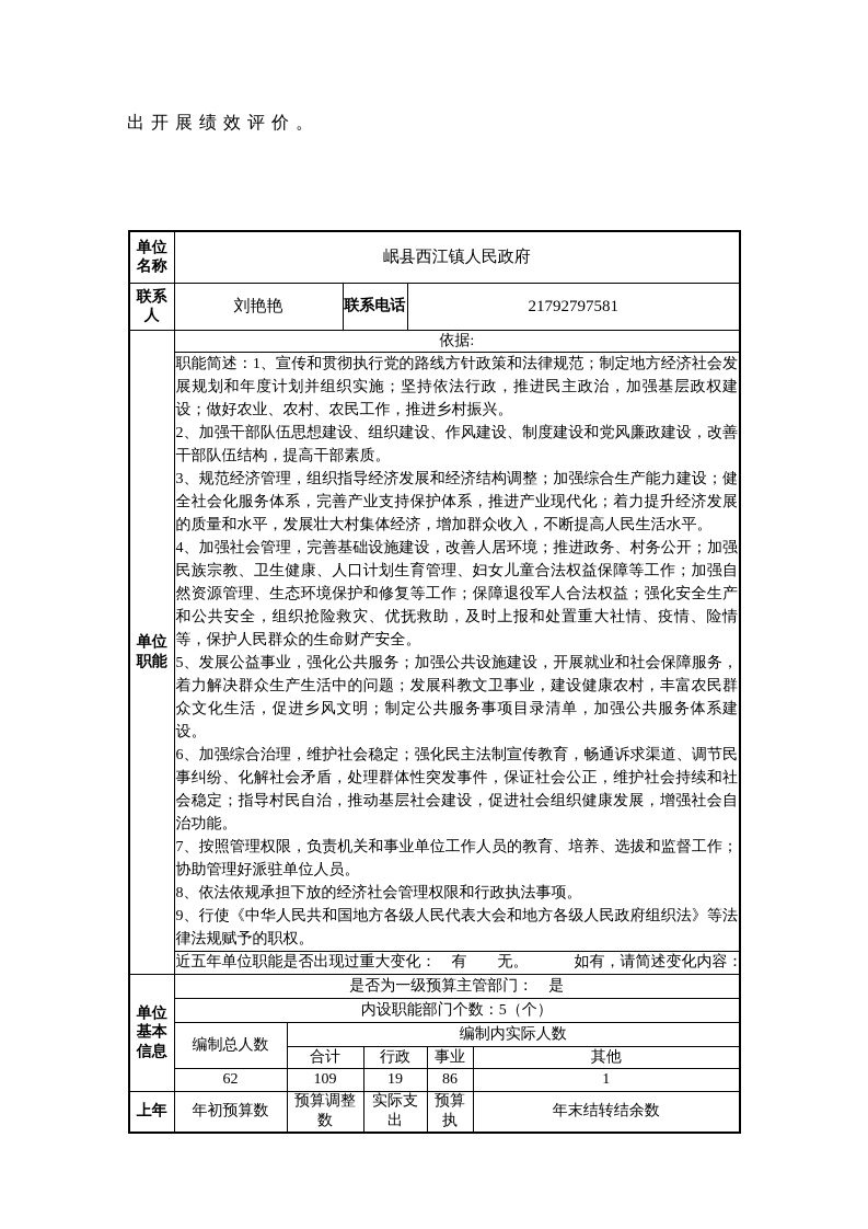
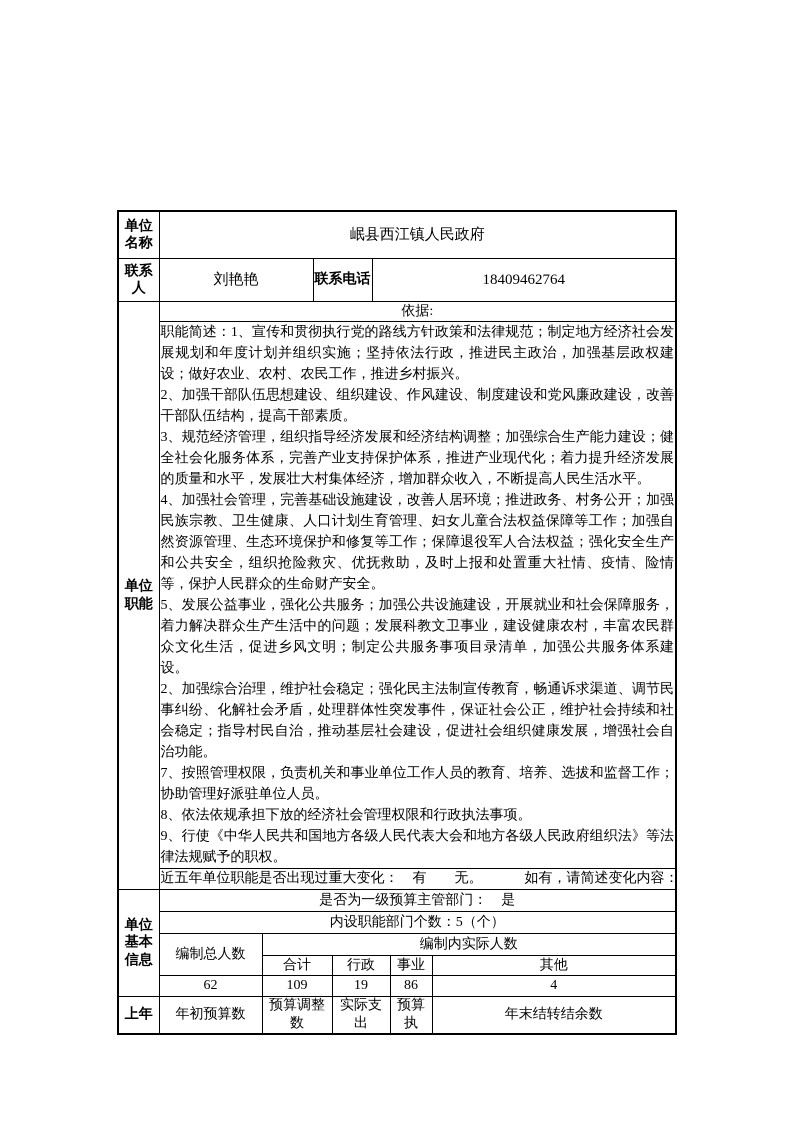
- 出开展绩效评价。
  单位名称	岷县西江镇人民政府
- 联系人	刘艳艳	联系电话	21792797581
+ 联系人	刘艳艳	联系电话	18409462764
  单位职能	依据:
- 职能简述：1、宣传和贯彻执行党的路线方针政策和法律规范；制定地方经济社会发展规划和年度计划并组织实施；坚持依法行政，推进民主政治，加强基层政权建设；做好农业、农村、农民工作，推进乡村振兴。 2、加强干部队伍思想建设、组织建设、作风建设、制度建设和党风廉政建设，改善干部队伍结构，提高干部素质。 3、规范经济管理，组织指导经济发展和经济结构调整；加强综合生产能力建设；健全社会化服务体系，完善产业支持保护体系，推进产业现代化；着力提升经济发展的质量和水平，发展壮大村集体经济，增加群众收入，不断提高人民生活水平。 4、加强社会管理，完善基础设施建设，改善人居环境；推进政务、村务公开；加强民族宗教、卫生健康、人口计划生育管理、妇女儿童合法权益保障等工作；加强自然资源管理、生态环境保护和修复等工作；保障退役军人合法权益；强化安全生产和公共安全，组织抢险救灾、优抚救助，及时上报和处置重大社情、疫情、险情等，保护人民群众的生命财产安全。 5、发展公益事业，强化公共服务；加强公共设施建设，开展就业和社会保障服务，着力解决群众生产生活中的问题；发展科教文卫事业，建设健康农村，丰富农民群众文化生活，促进乡风文明；制定公共服务事项目录清单，加强公共服务体系建设。 6、加强综合治理，维护社会稳定；强化民主法制宣传教育，畅通诉求渠道、调节民事纠纷、化解社会矛盾，处理群体性突发事件，保证社会公正，维护社会持续和社会稳定；指导村民自治，推动基层社会建设，促进社会组织健康发展，增强社会自治功能。 7、按照管理权限，负责机关和事业单位工作人员的教育、培养、选拔和监督工作；协助管理好派驻单位人员。 8、依法依规承担下放的经济社会管理权限和行政执法事项。 9、行使《中华人民共和国地方各级人民代表大会和地方各级人民政府组织法》等法律法规赋予的职权。
+ 职能简述：1、宣传和贯彻执行党的路线方针政策和法律规范；制定地方经济社会发展规划和年度计划并组织实施；坚持依法行政，推进民主政治，加强基层政权建设；做好农业、农村、农民工作，推进乡村振兴。 2、加强干部队伍思想建设、组织建设、作风建设、制度建设和党风廉政建设，改善干部队伍结构，提高干部素质。 3、规范经济管理，组织指导经济发展和经济结构调整；加强综合生产能力建设；健全社会化服务体系，完善产业支持保护体系，推进产业现代化；着力提升经济发展的质量和水平，发展壮大村集体经济，增加群众收入，不断提高人民生活水平。 4、加强社会管理，完善基础设施建设，改善人居环境；推进政务、村务公开；加强民族宗教、卫生健康、人口计划生育管理、妇女儿童合法权益保障等工作；加强自然资源管理、生态环境保护和修复等工作；保障退役军人合法权益；强化安全生产和公共安全，组织抢险救灾、优抚救助，及时上报和处置重大社情、疫情、险情等，保护人民群众的生命财产安全。 5、发展公益事业，强化公共服务；加强公共设施建设，开展就业和社会保障服务，着力解决群众生产生活中的问题；发展科教文卫事业，建设健康农村，丰富农民群众文化生活，促进乡风文明；制定公共服务事项目录清单，加强公共服务体系建设。 2、加强综合治理，维护社会稳定；强化民主法制宣传教育，畅通诉求渠道、调节民事纠纷、化解社会矛盾，处理群体性突发事件，保证社会公正，维护社会持续和社会稳定；指导村民自治，推动基层社会建设，促进社会组织健康发展，增强社会自治功能。 7、按照管理权限，负责机关和事业单位工作人员的教育、培养、选拔和监督工作；协助管理好派驻单位人员。 8、依法依规承担下放的经济社会管理权限和行政执法事项。 9、行使《中华人民共和国地方各级人民代表大会和地方各级人民政府组织法》等法律法规赋予的职权。
  近五年单位职能是否出现过重大变化： 有 无。 如有，请简述变化内容：
  单位基本信息	是否为一级预算主管部门： 是
  内设职能部门个数：5（个）
  编制总人数	编制内实际人数
  合计	行政	事业	其他
- 62	109	19	86	1
+ 62	109	19	86	4
  上年	年初预算数	预算调整数	实际支出	预算执	年末结转结余数
